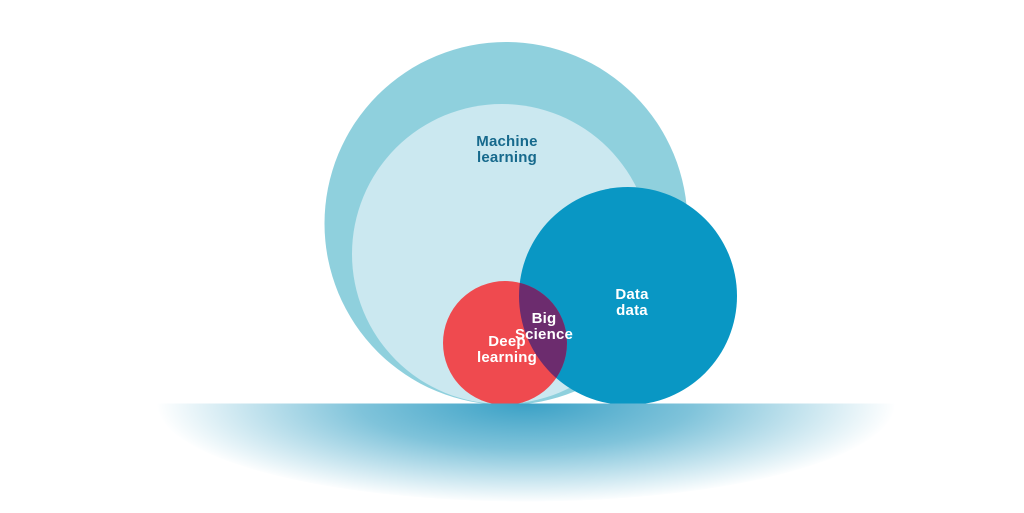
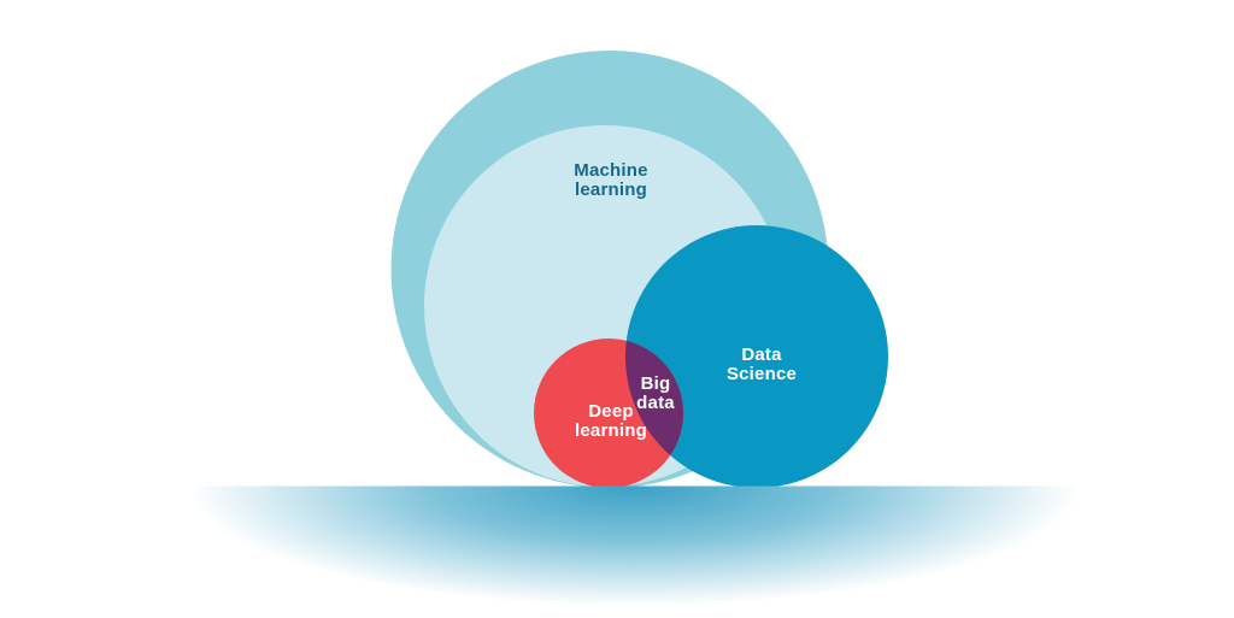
  Machine
  learning
  Data
- data
+ Science
  Deep
  learning
  Big
- Science
+ data
